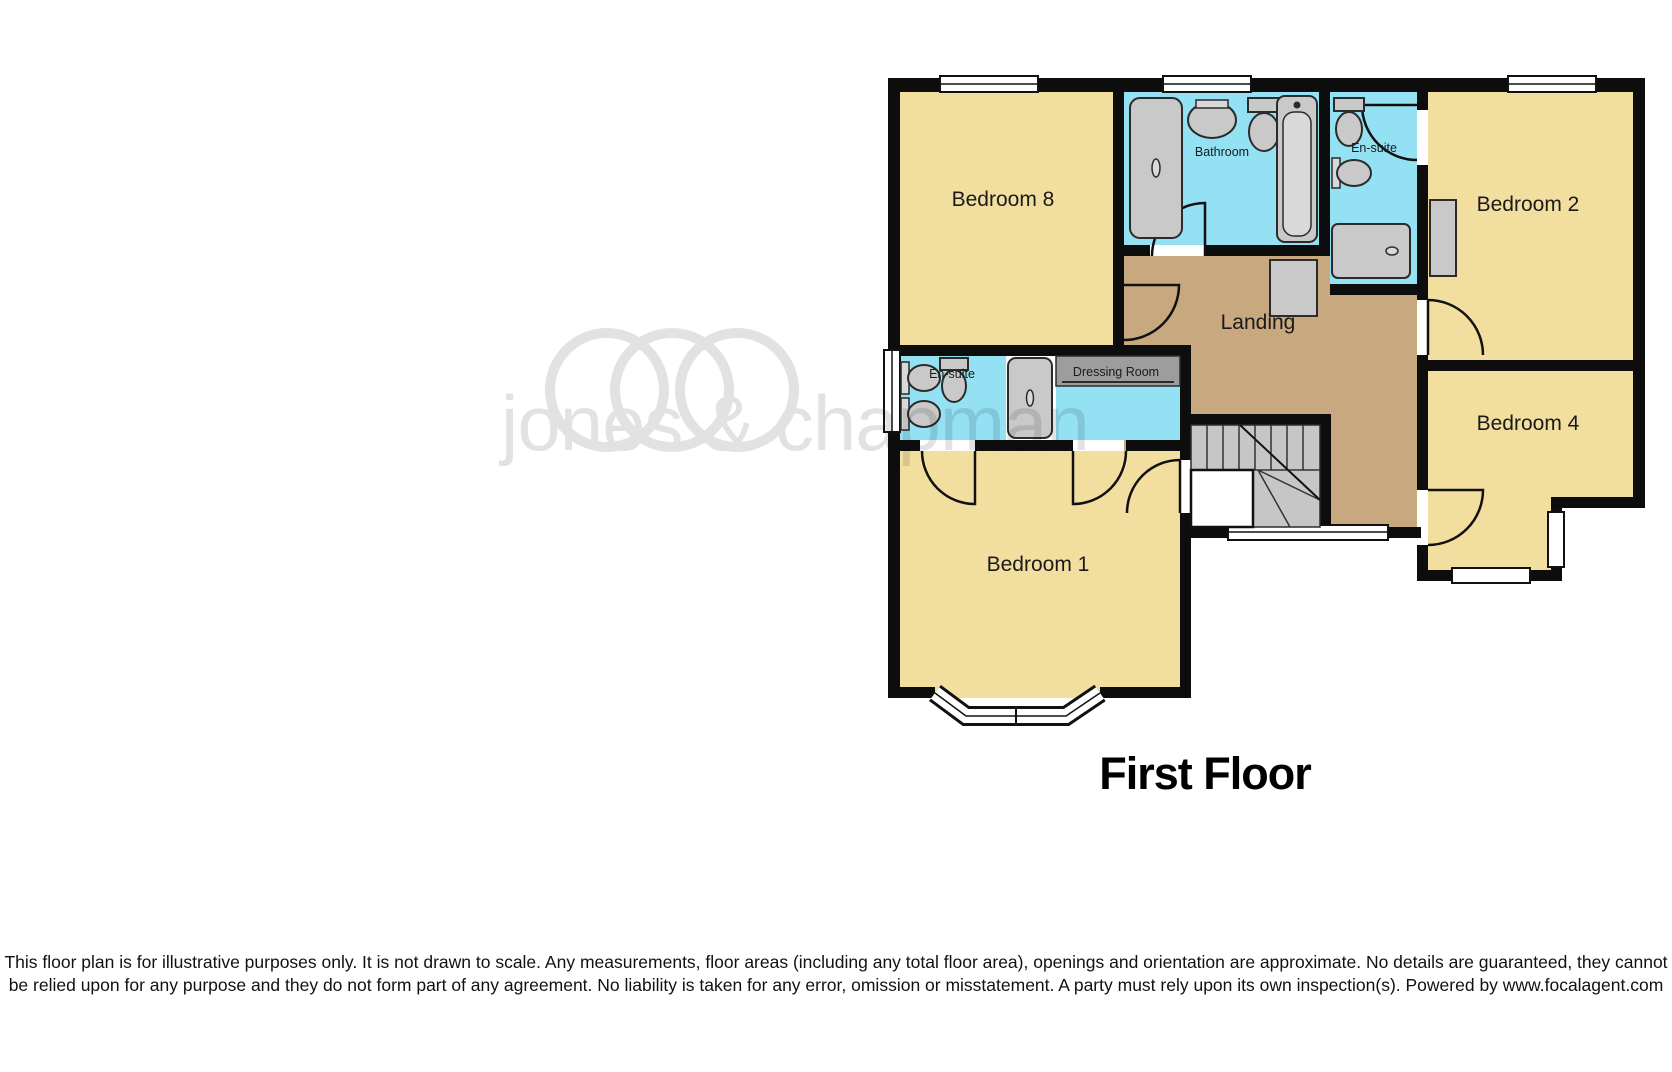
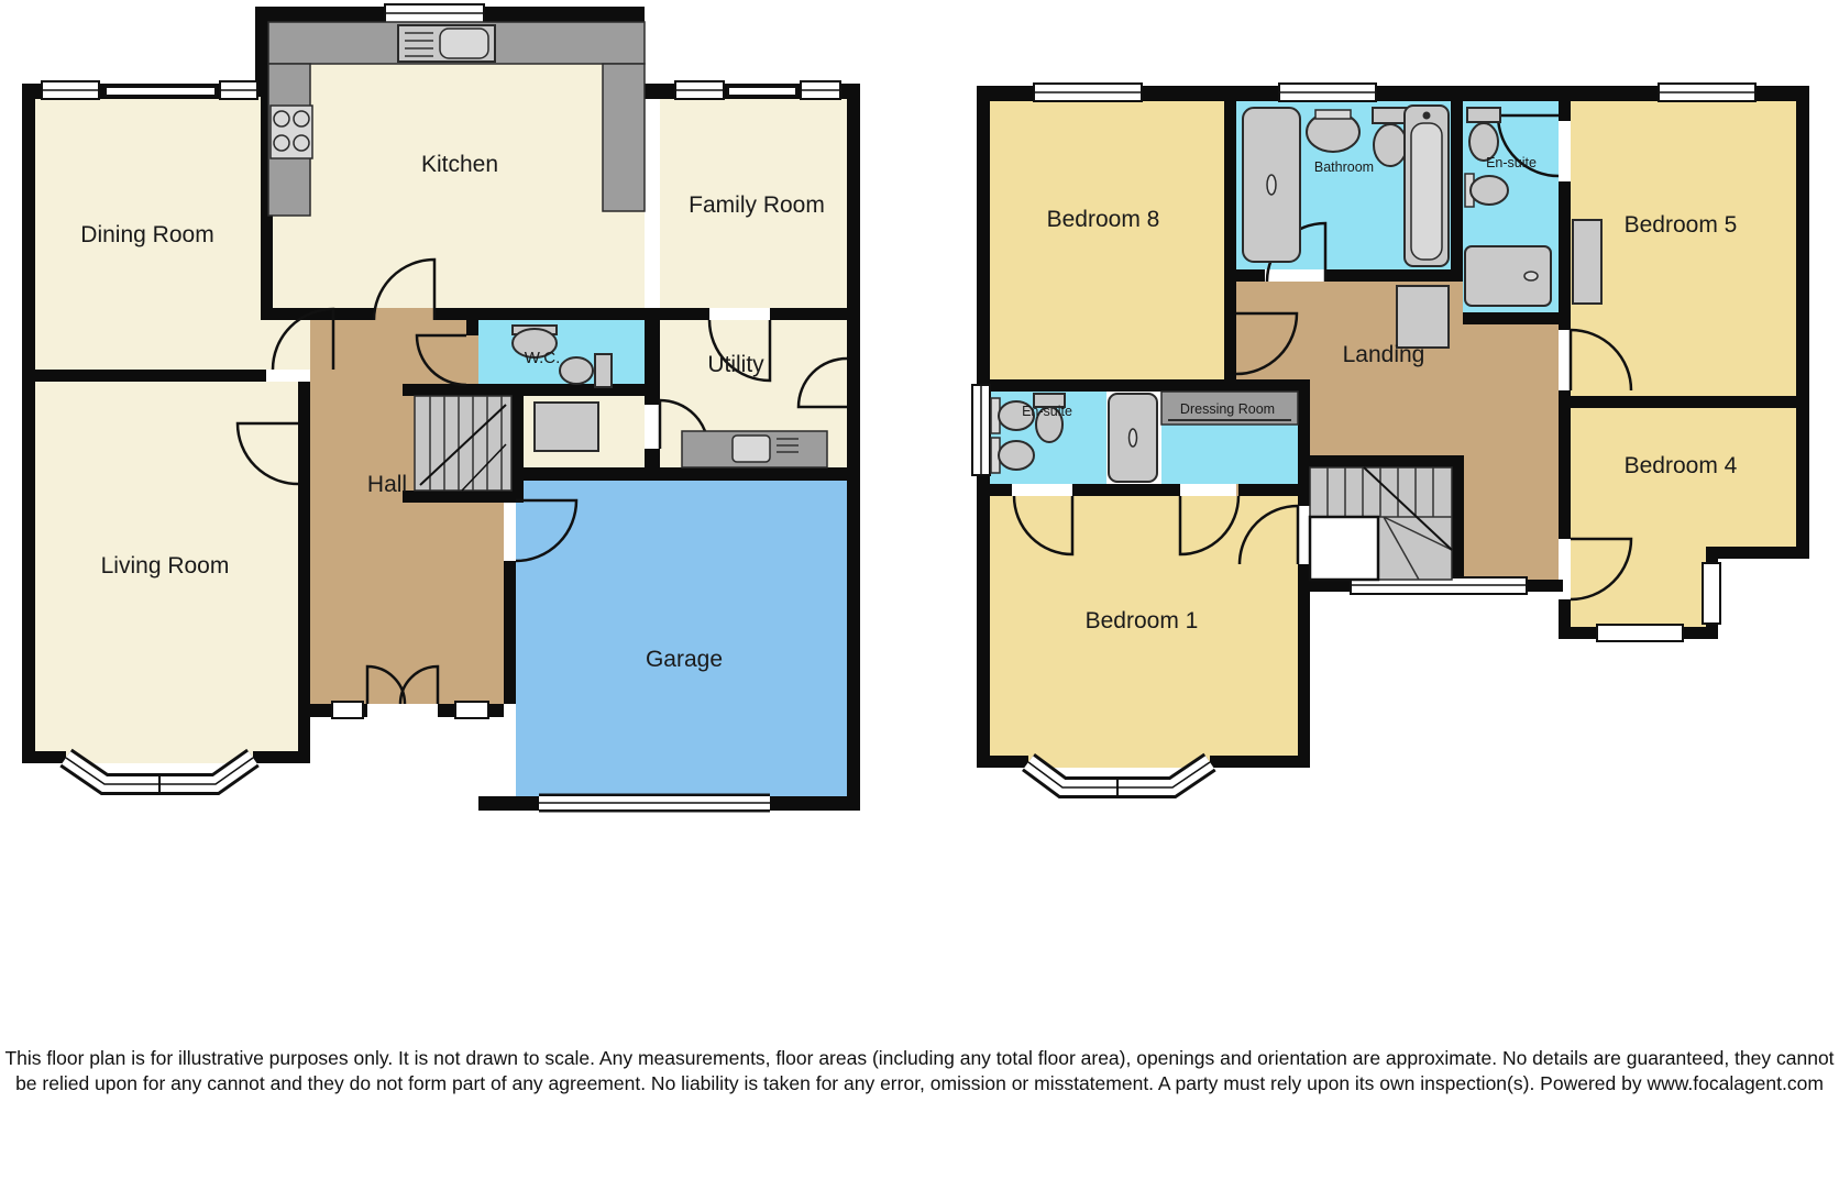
+ Dining Room
+ Kitchen
+ Family Room
+ W.C.
+ Utility
+ Hall
+ Living Room
+ Garage
  Bedroom 8
  Bathroom
  En-suite
- Bedroom 2
+ Bedroom 5
  En-suite
  Dressing Room
  Landing
  Bedroom 4
  Bedroom 1
- jones & chapman
- First Floor
- This floor plan is for illustrative purposes only. It is not drawn to scale. Any measurements, floor areas (including any total floor area), openings and orientation are approximate. No details are guaranteed, they cannot be relied upon for any purpose and they do not form part of any agreement. No liability is taken for any error, omission or misstatement. A party must rely upon its own inspection(s). Powered by www.focalagent.com
+ This floor plan is for illustrative purposes only. It is not drawn to scale. Any measurements, floor areas (including any total floor area), openings and orientation are approximate. No details are guaranteed, they cannot be relied upon for any cannot and they do not form part of any agreement. No liability is taken for any error, omission or misstatement. A party must rely upon its own inspection(s). Powered by www.focalagent.com
